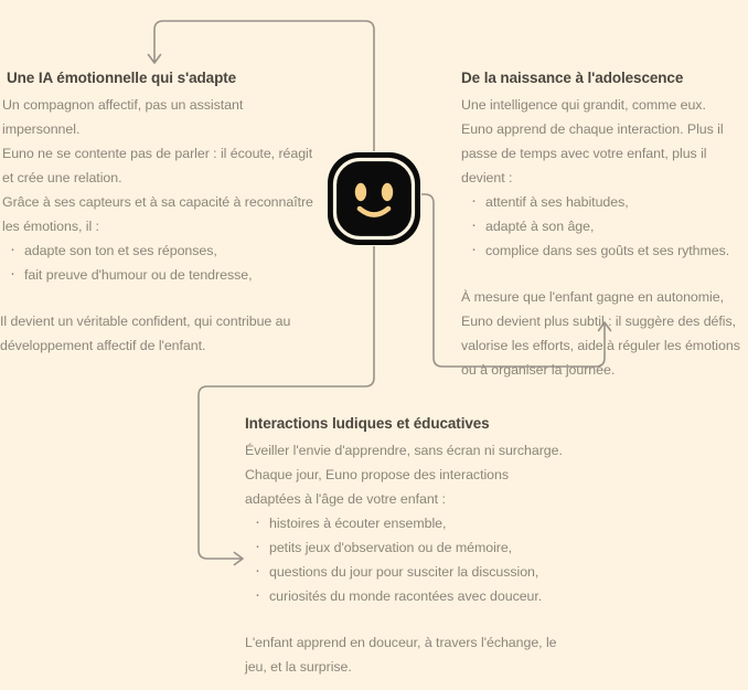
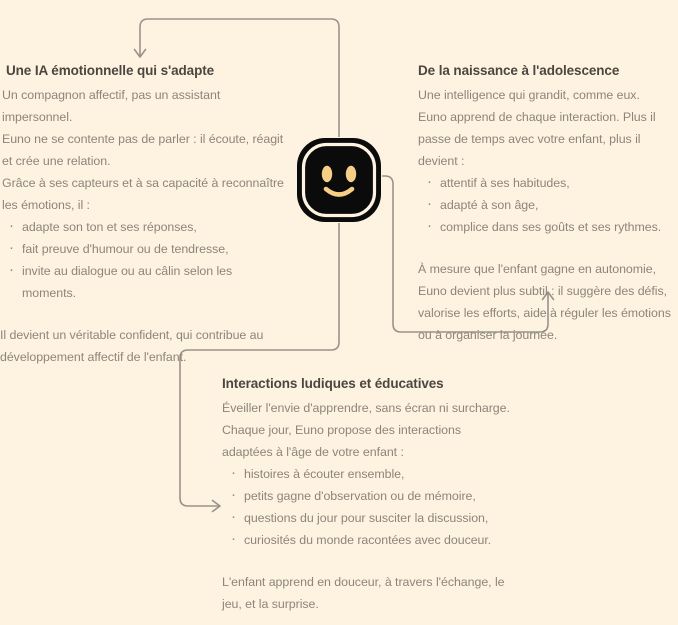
  Une IA émotionnelle qui s'adapte
  Un compagnon affectif, pas un assistant impersonnel.
  Euno ne se contente pas de parler : il écoute, réagit et crée une relation.
  Grâce à ses capteurs et à sa capacité à reconnaître les émotions, il :
  adapte son ton et ses réponses,
  fait preuve d'humour ou de tendresse,
+ invite au dialogue ou au câlin selon les moments.
  Il devient un véritable confident, qui contribue au développement affectif de l'enfant.
  De la naissance à l'adolescence
  Une intelligence qui grandit, comme eux.
  Euno apprend de chaque interaction. Plus il passe de temps avec votre enfant, plus il devient :
  attentif à ses habitudes,
  adapté à son âge,
  complice dans ses goûts et ses rythmes.
  À mesure que l'enfant gagne en autonomie, Euno devient plus subtil : il suggère des défis, valorise les efforts, aide à réguler les émotions ou à organiser la journée.
  Interactions ludiques et éducatives
  Éveiller l'envie d'apprendre, sans écran ni surcharge.
  Chaque jour, Euno propose des interactions adaptées à l'âge de votre enfant :
  histoires à écouter ensemble,
- petits jeux d'observation ou de mémoire,
+ petits gagne d'observation ou de mémoire,
  questions du jour pour susciter la discussion,
  curiosités du monde racontées avec douceur.
  L'enfant apprend en douceur, à travers l'échange, le jeu, et la surprise.
